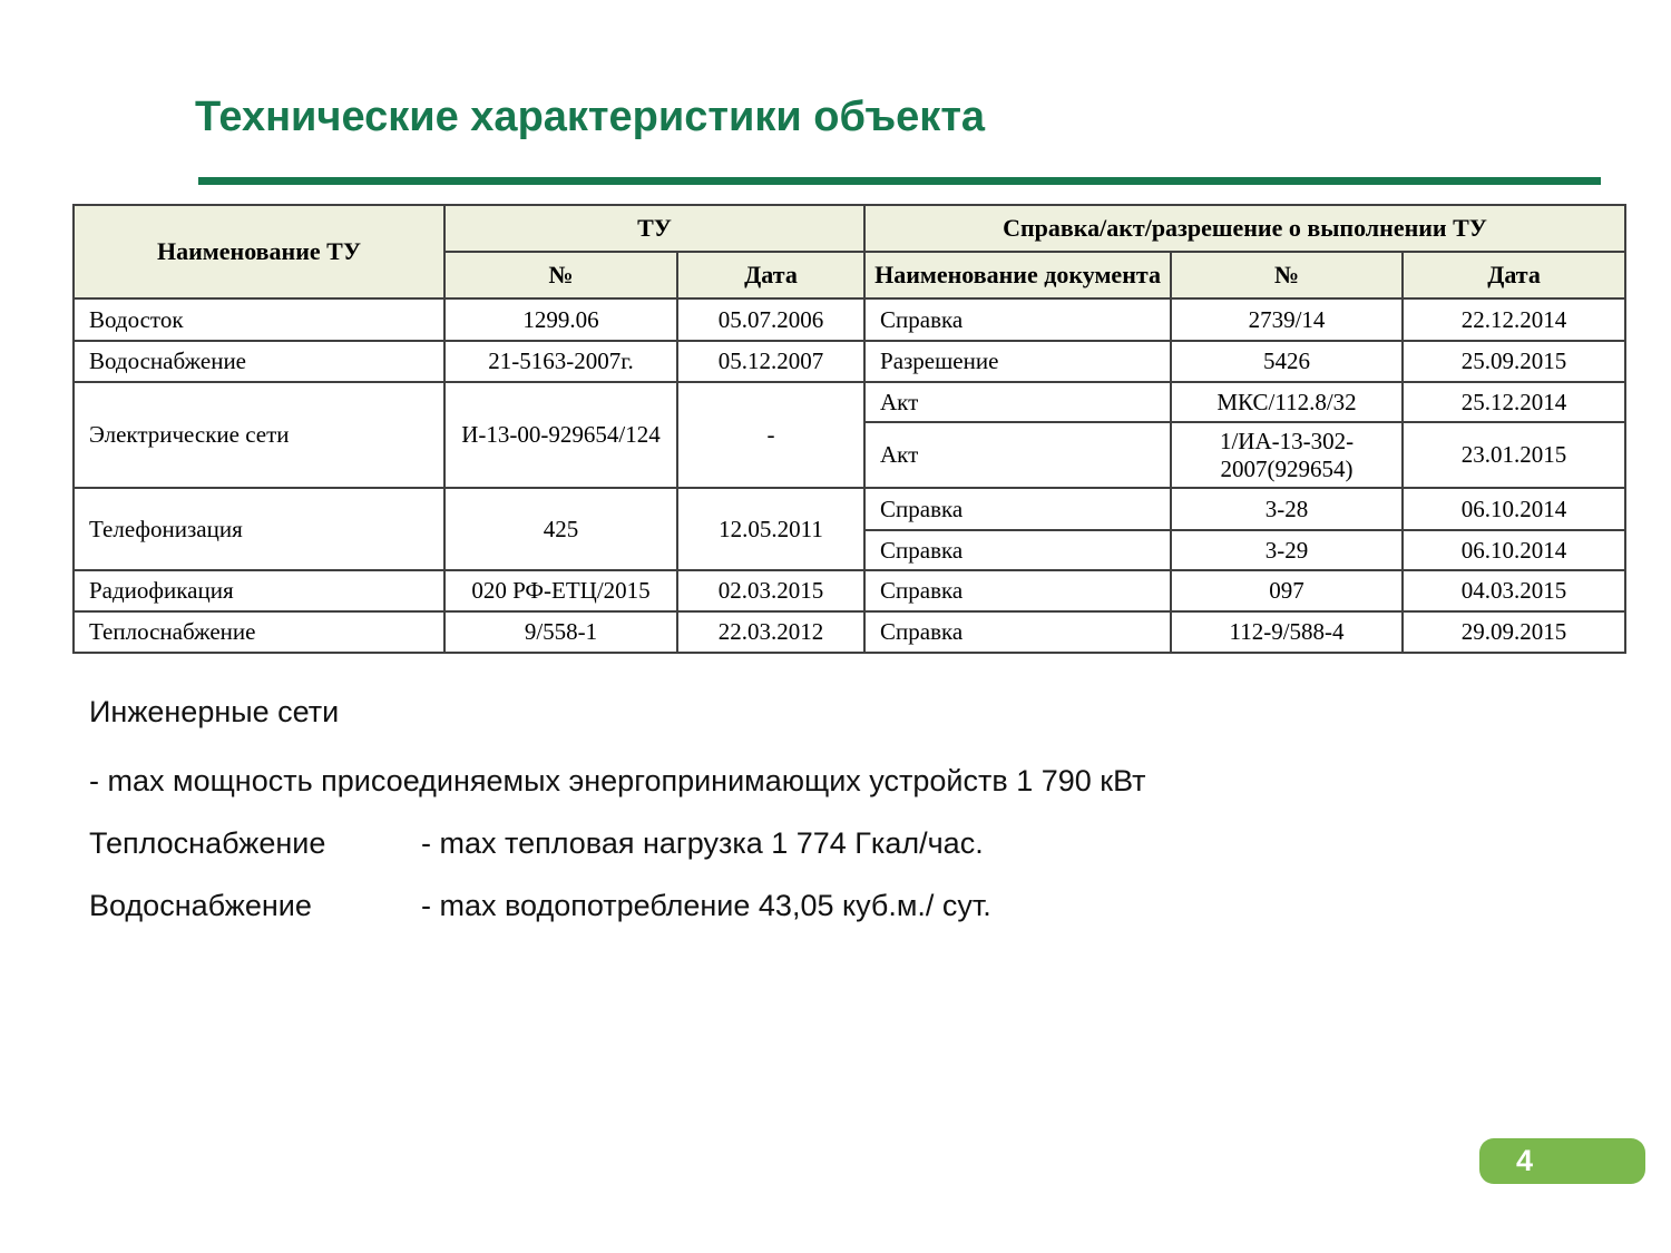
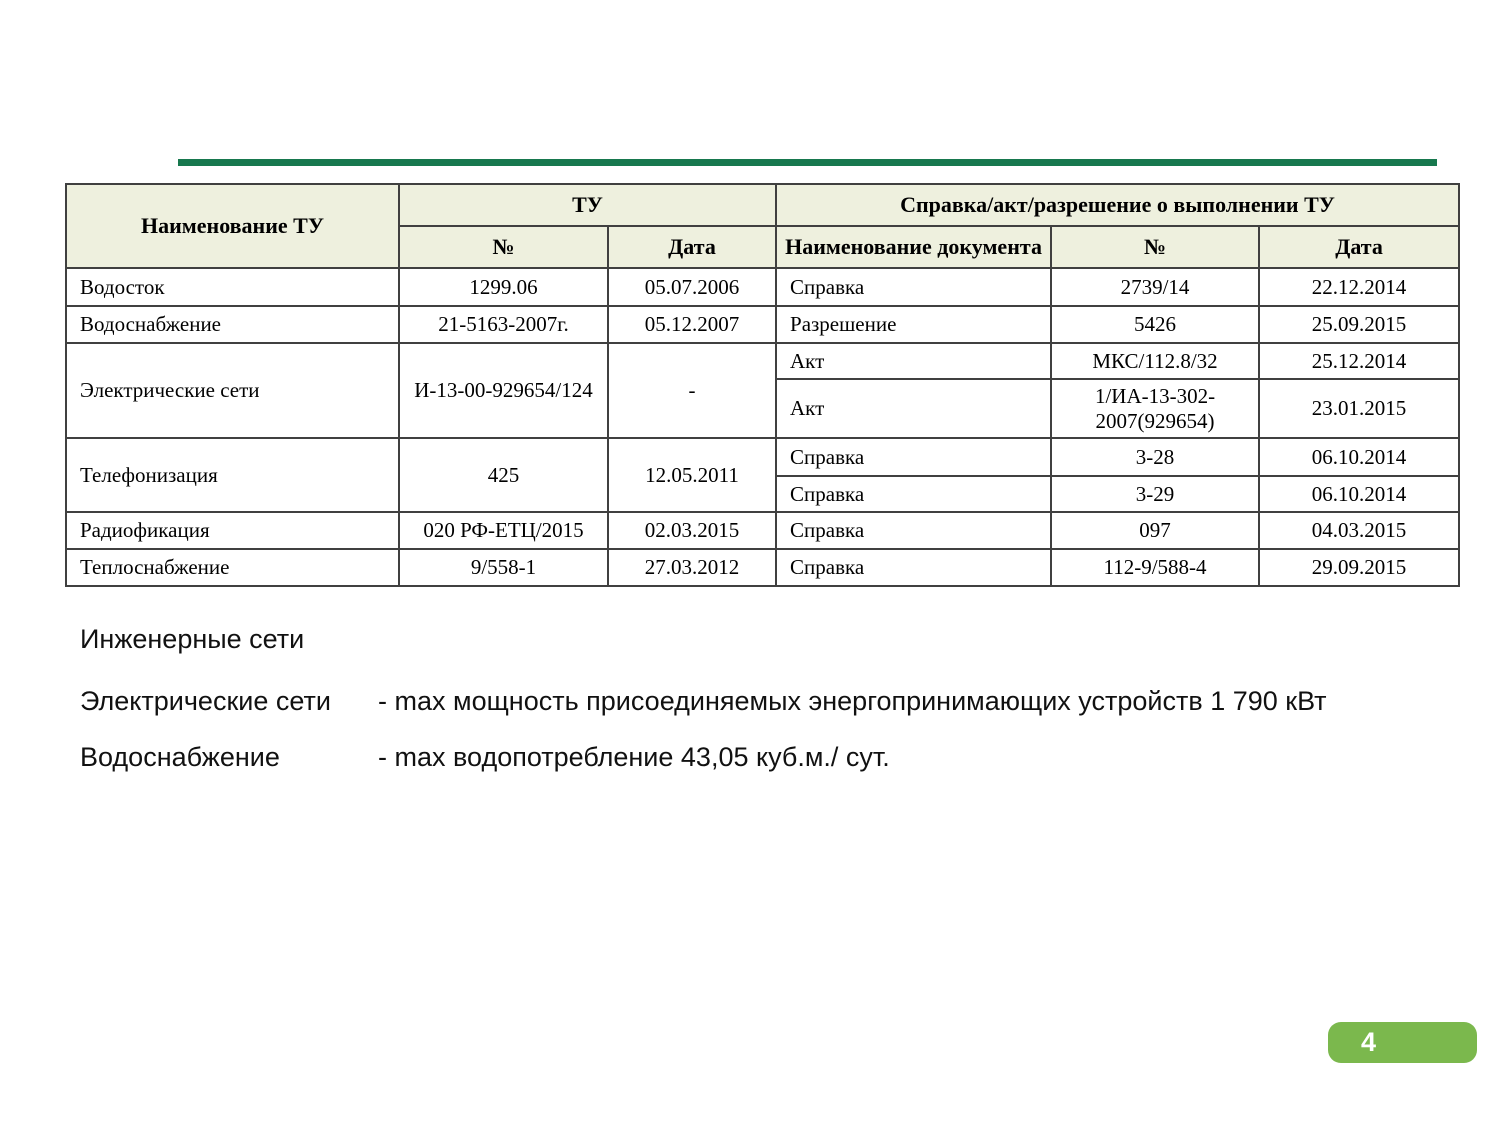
- Технические характеристики объекта
  Наименование ТУ	ТУ	Справка/акт/разрешение о выполнении ТУ
  №	Дата	Наименование документа	№	Дата
  Водосток	1299.06	05.07.2006	Справка	2739/14	22.12.2014
  Водоснабжение	21-5163-2007г.	05.12.2007	Разрешение	5426	25.09.2015
  Электрические сети	И-13-00-929654/124	-	Акт	МКС/112.8/32	25.12.2014
  Акт	1/ИА-13-302-2007(929654)	23.01.2015
  Телефонизация	425	12.05.2011	Справка	3-28	06.10.2014
  Справка	3-29	06.10.2014
  Радиофикация	020 РФ-ЕТЦ/2015	02.03.2015	Справка	097	04.03.2015
- Теплоснабжение	9/558-1	22.03.2012	Справка	112-9/588-4	29.09.2015
+ Теплоснабжение	9/558-1	27.03.2012	Справка	112-9/588-4	29.09.2015
  Инженерные сети
+ Электрические сети
  - max мощность присоединяемых энергопринимающих устройств 1 790 кВт
- Теплоснабжение
- - max тепловая нагрузка 1 774 Гкал/час.
  Водоснабжение
  - max водопотребление 43,05 куб.м./ сут.
  4
